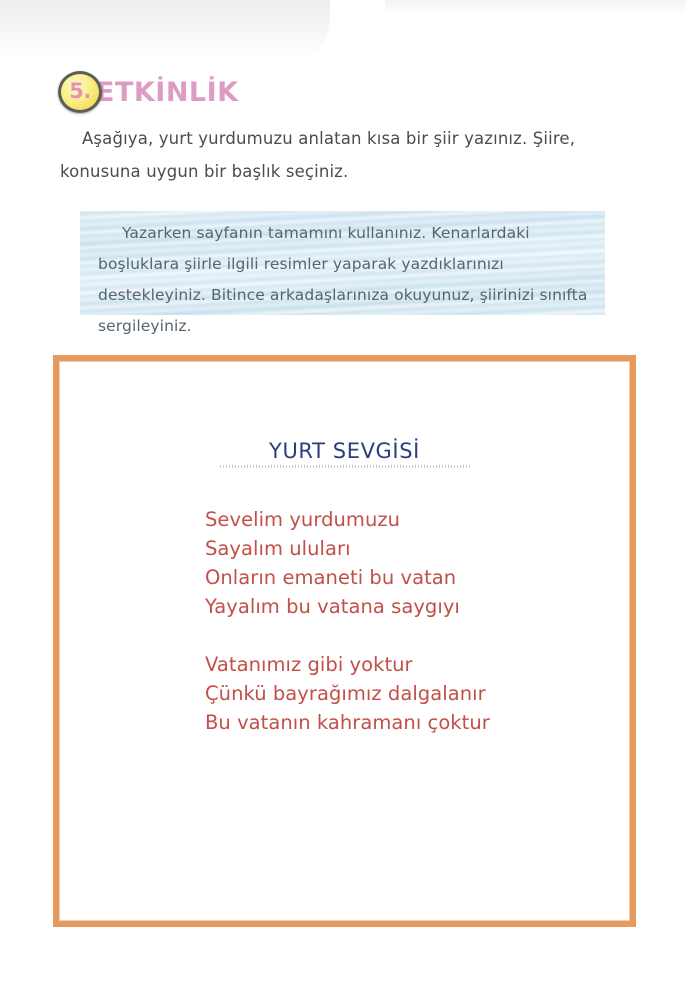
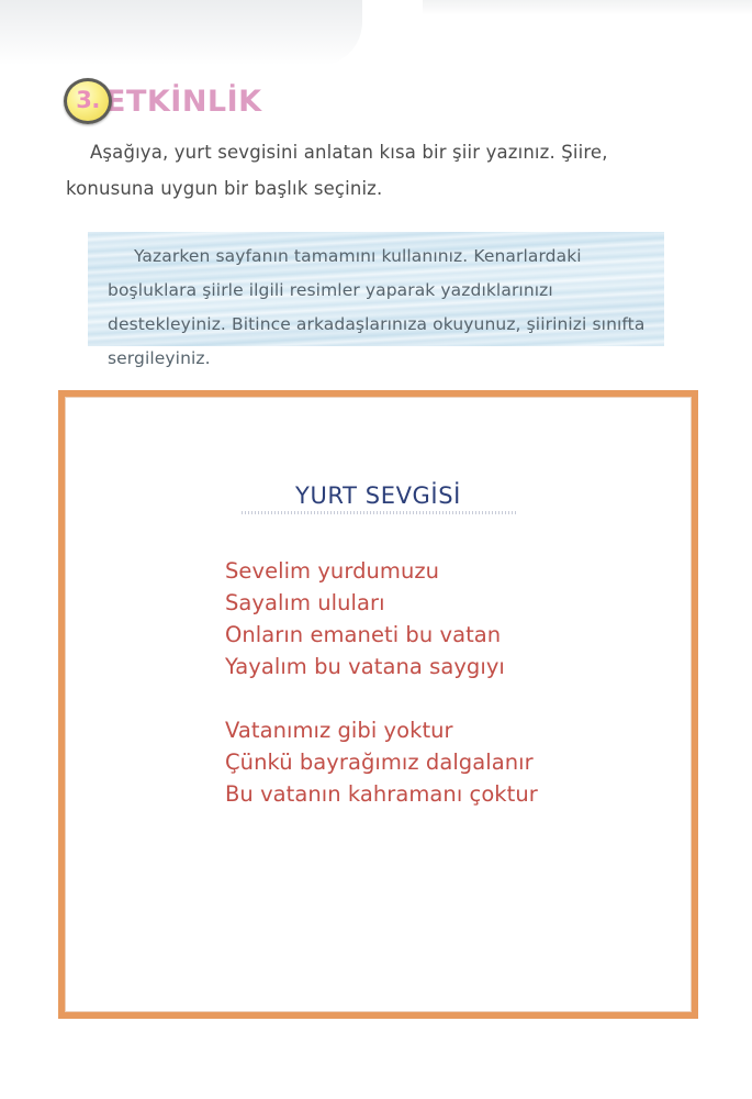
- 5.
+ 3.
  ETKİNLİK
- Aşağıya, yurt yurdumuzu anlatan kısa bir şiir yazınız. Şiire, konusuna uygun bir başlık seçiniz.
+ Aşağıya, yurt sevgisini anlatan kısa bir şiir yazınız. Şiire, konusuna uygun bir başlık seçiniz.
  Yazarken sayfanın tamamını kullanınız. Kenarlardaki boşluklara şiirle ilgili resimler yaparak yazdıklarınızı destekleyiniz. Bitince arkadaşlarınıza okuyunuz, şiirinizi sınıfta sergileyiniz.
  YURT SEVGİSİ
  Sevelim yurdumuzu
  Sayalım uluları
  Onların emaneti bu vatan
  Yayalım bu vatana saygıyı
  Vatanımız gibi yoktur
  Çünkü bayrağımız dalgalanır
  Bu vatanın kahramanı çoktur
